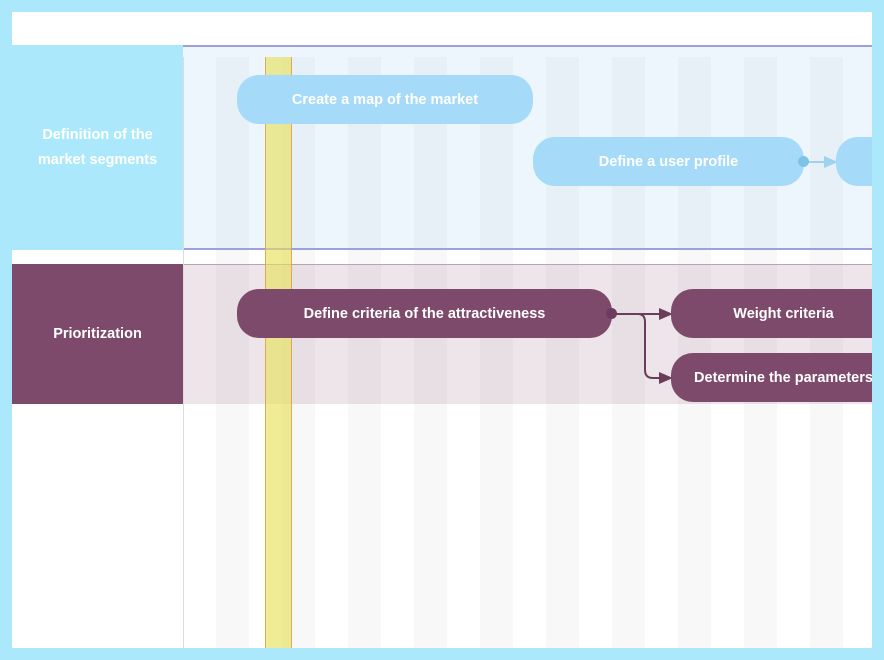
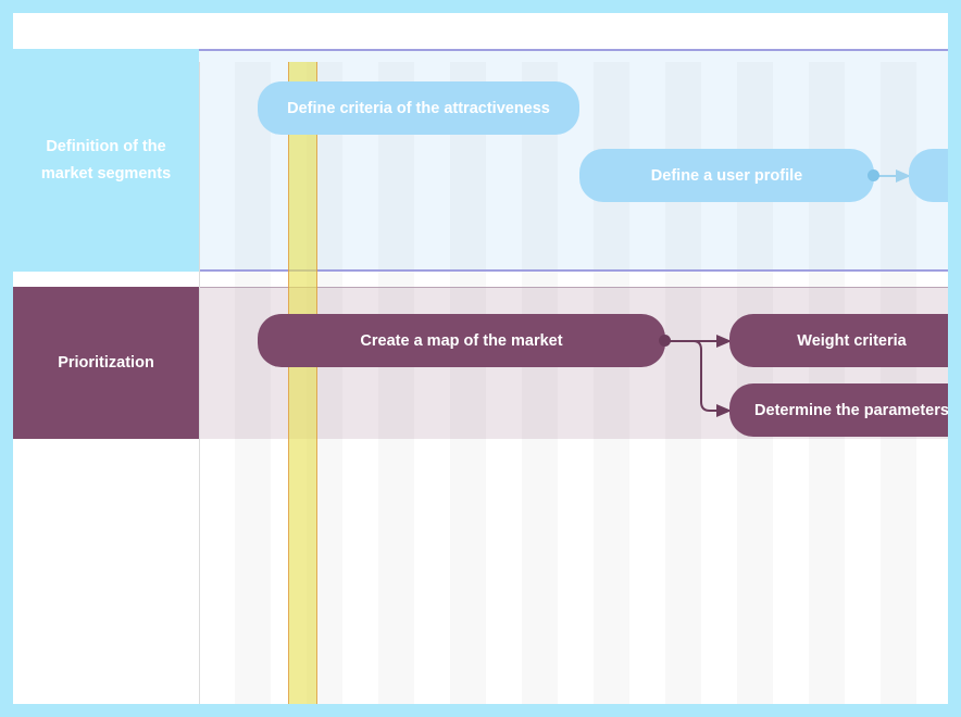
  Definition of the
  market segments
  Prioritization
- Create a map of the market
+ Define criteria of the attractiveness
  Define a user profile
- Define criteria of the attractiveness
+ Create a map of the market
  Weight criteria
  Determine the parameters
